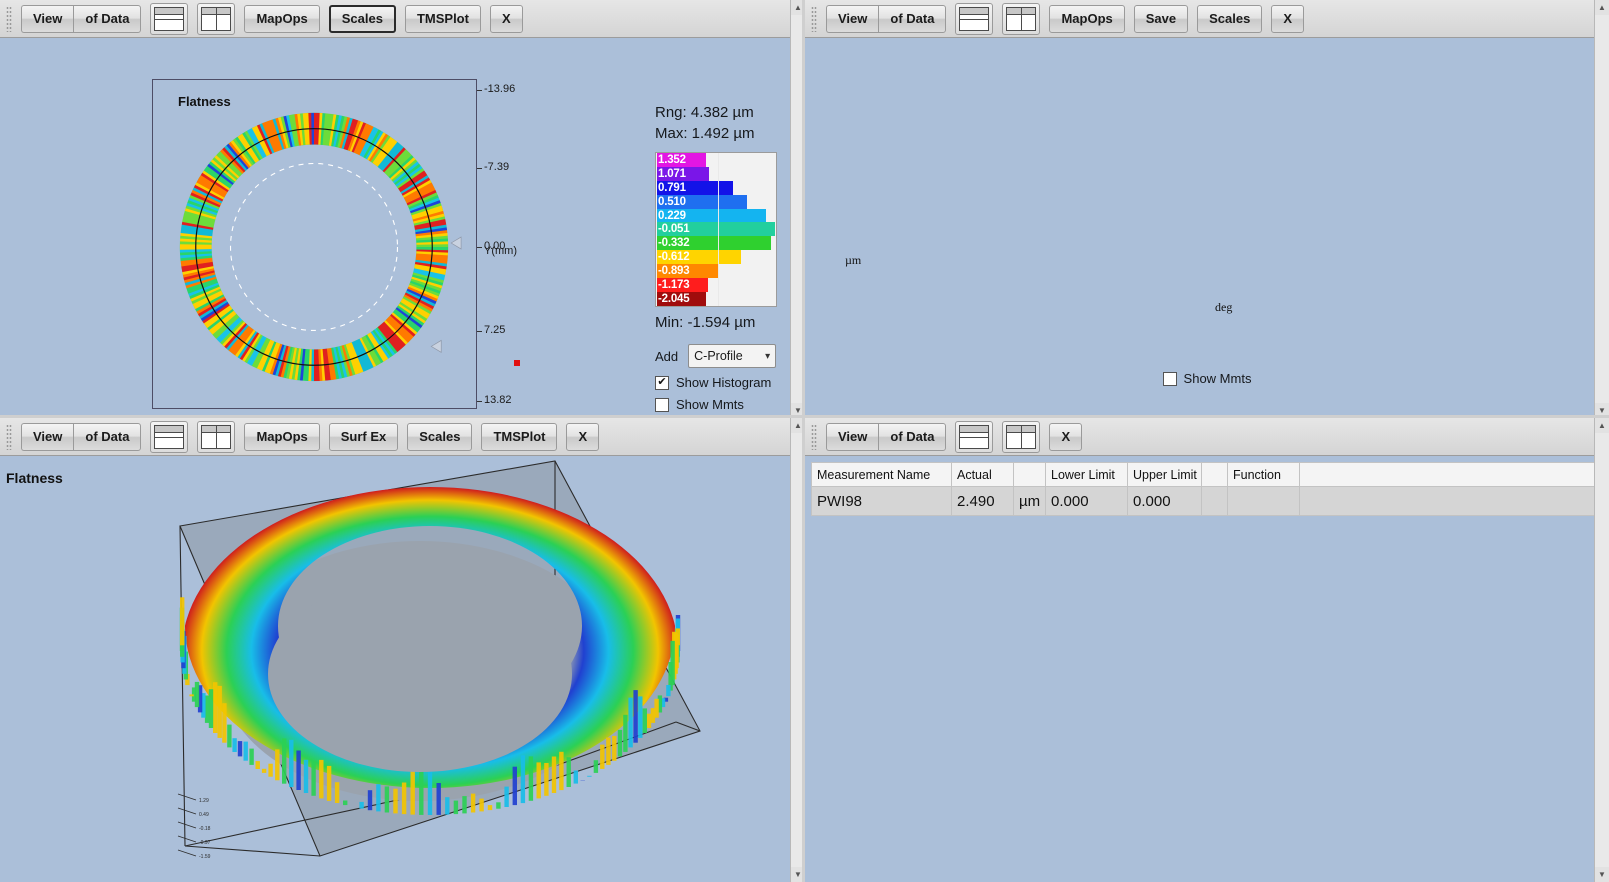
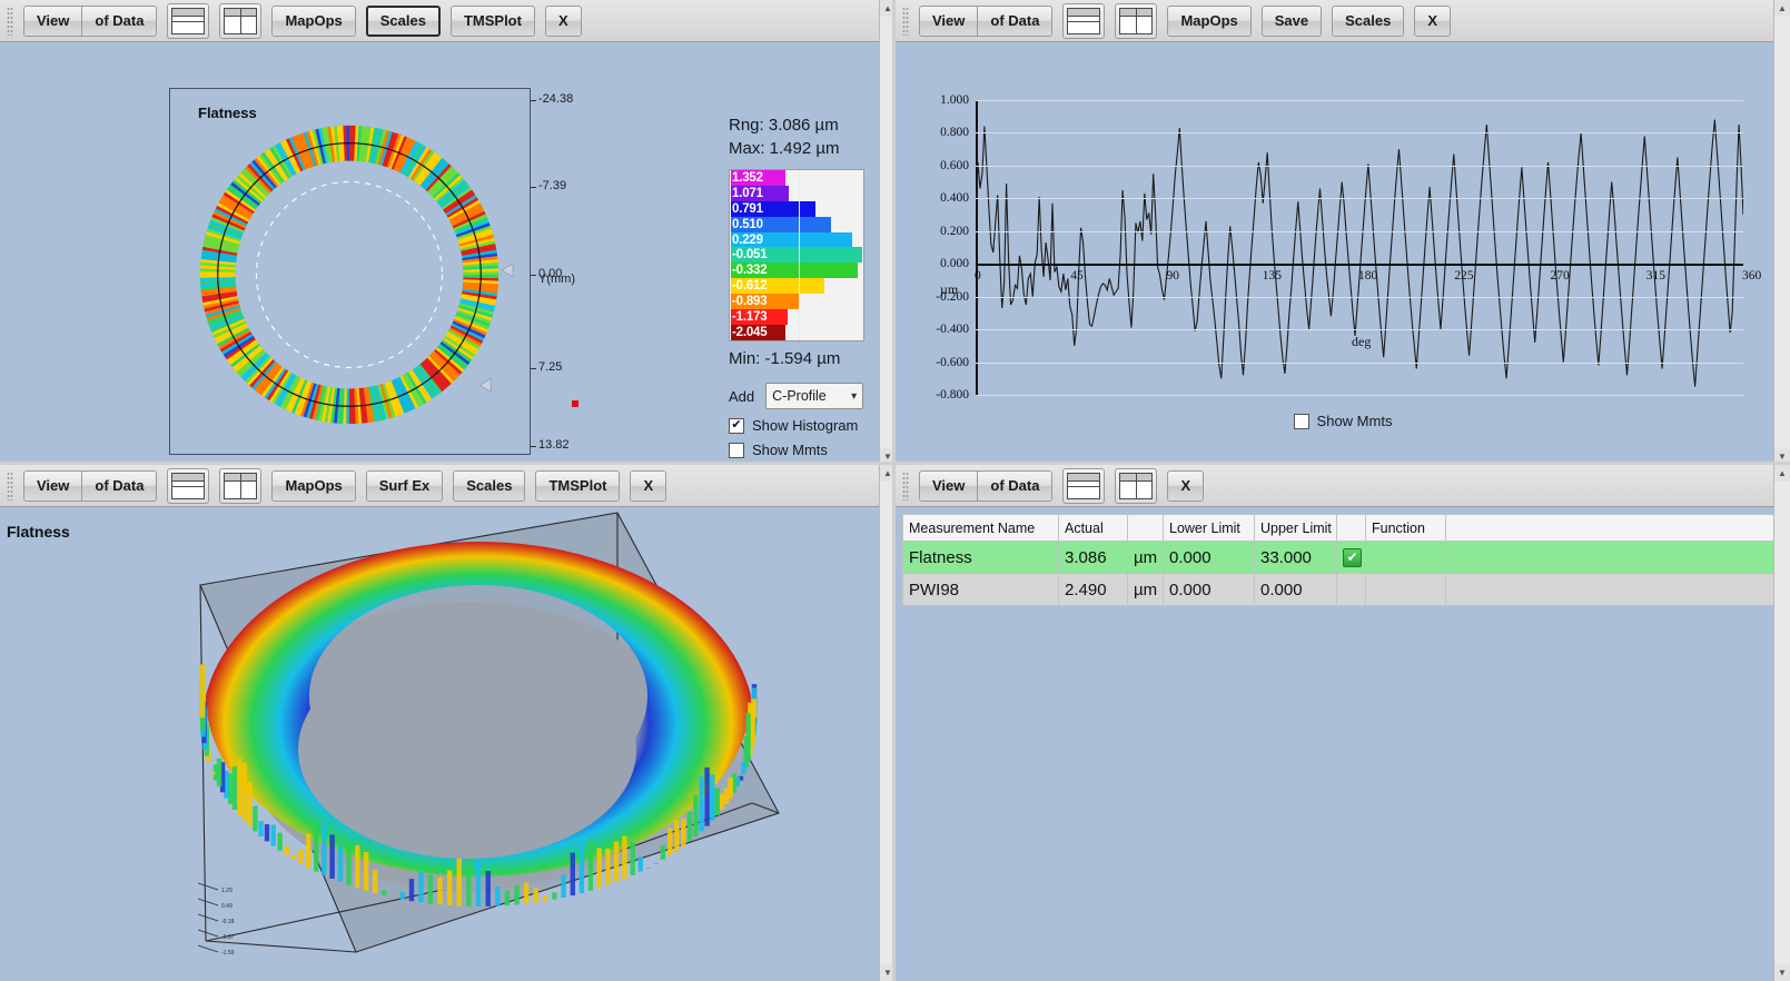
  View
  of Data
  MapOps
  Scales
  TMSPlot
  X
- -13.96
+ -24.38
  -7.39
  0.00
  7.25
  13.82
  Y(mm)
- Rng: 4.382 µm
+ Rng: 3.086 µm
  Max: 1.492 µm
  1.352
  1.071
  0.791
  0.510
  0.229
  -0.051
  -0.332
  -0.612
  -0.893
  -1.173
  -2.045
  Min: -1.594 µm
  Add
  C-Profile
  ▾
  Show Histogram
  Show Mmts
  ▲
  ▼
  View
  of Data
  MapOps
  Save
  Scales
  X
+ 1.000
+ 0.800
+ 0.600
+ 0.400
+ 0.200
+ 0.000
+ -0.200
+ -0.400
+ -0.600
+ -0.800
+ 0
+ 45
+ 90
+ 135
+ 180
+ 225
+ 270
+ 315
+ 360
  µm
  deg
  Show Mmts
  ▲
  ▼
  View
  of Data
  MapOps
  Surf Ex
  Scales
  TMSPlot
  X
  Flatness
  ▲
  ▼
  View
  of Data
  X
  Measurement Name	Actual		Lower Limit	Upper Limit		Function
+ Flatness	3.086	µm	0.000	33.000	✔
  PWI98	2.490	µm	0.000	0.000
  ▲
  ▼
